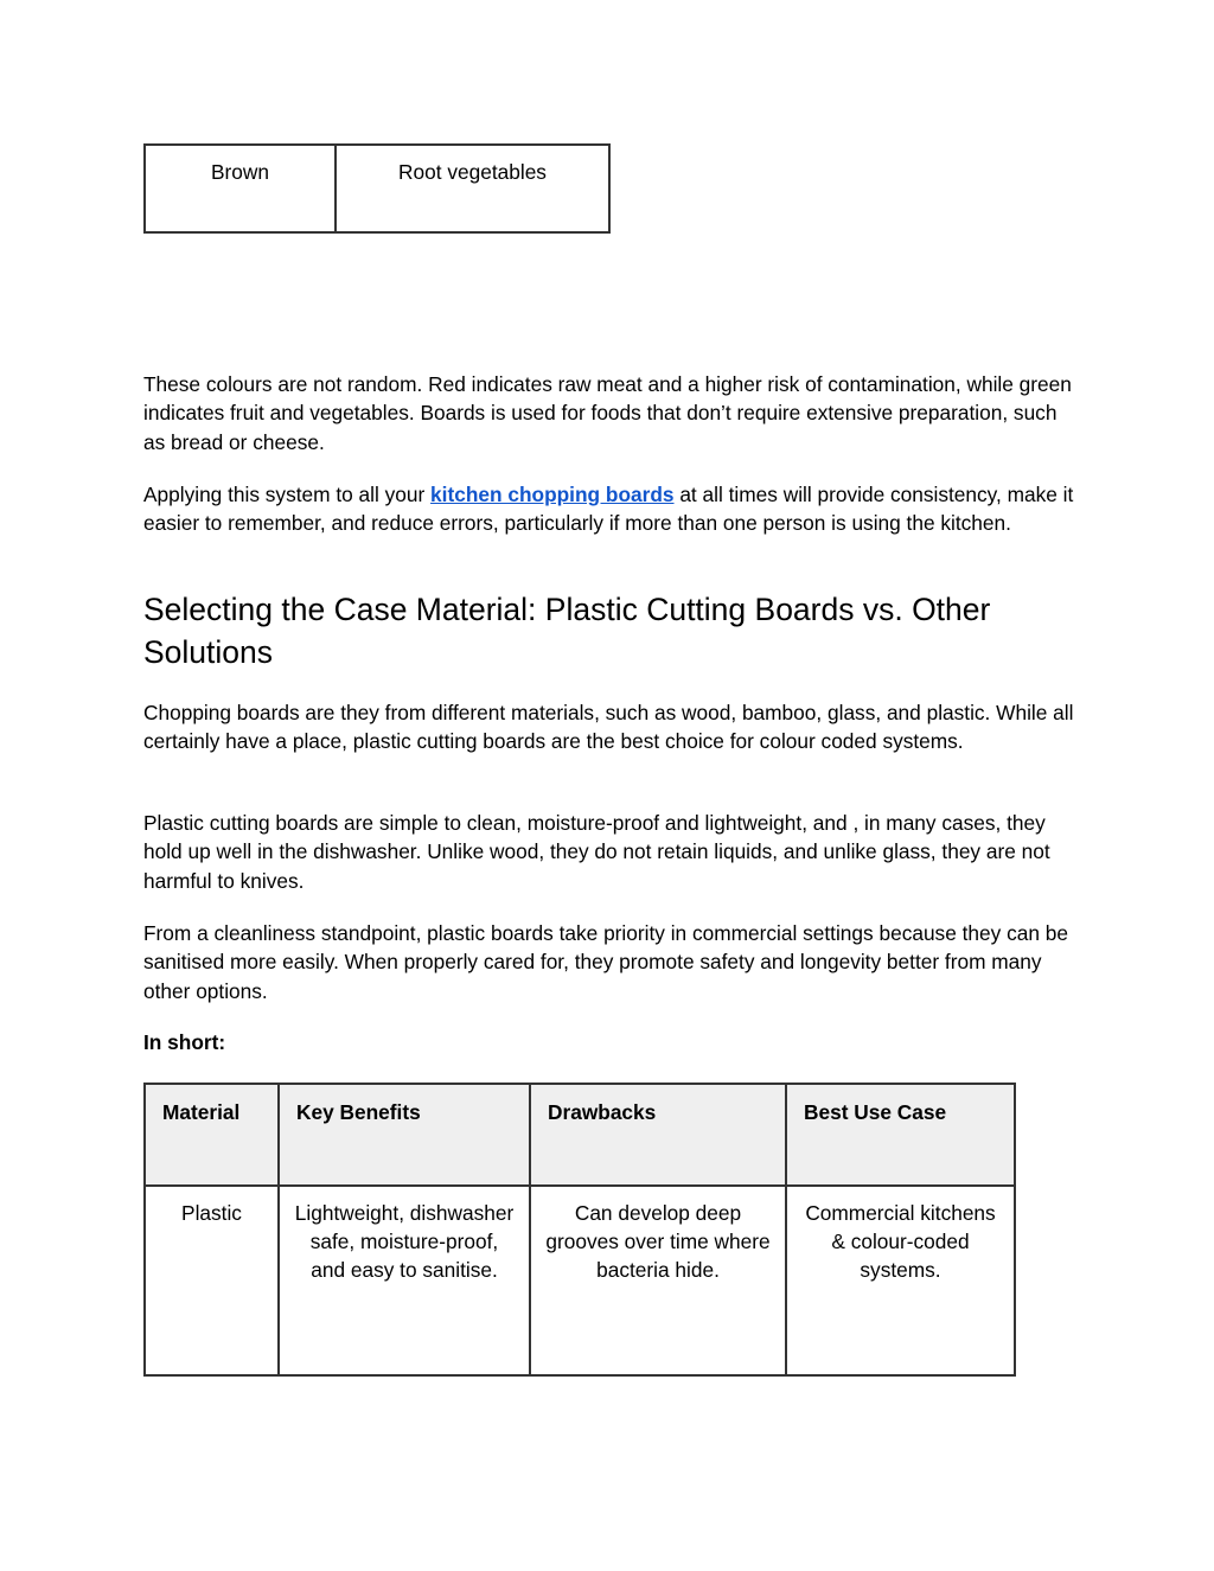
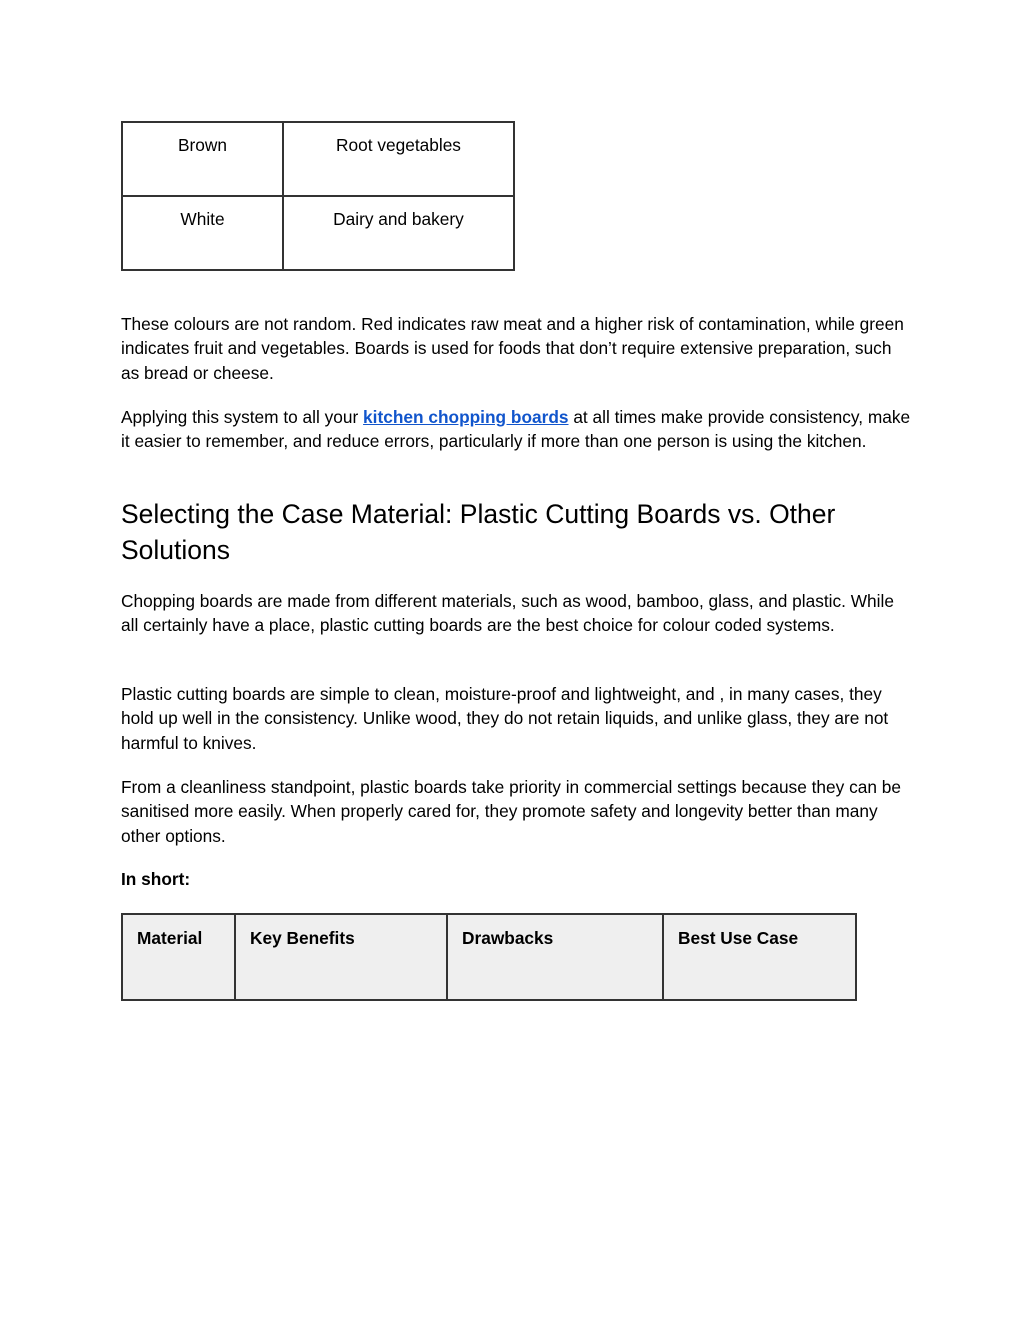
  Brown	Root vegetables
+ White	Dairy and bakery
  These colours are not random. Red indicates raw meat and a higher risk of contamination, while green indicates fruit and vegetables. Boards is used for foods that don’t require extensive preparation, such as bread or cheese.
- Applying this system to all your kitchen chopping boards at all times will provide consistency, make it easier to remember, and reduce errors, particularly if more than one person is using the kitchen.
+ Applying this system to all your kitchen chopping boards at all times make provide consistency, make it easier to remember, and reduce errors, particularly if more than one person is using the kitchen.
  Selecting the Case Material: Plastic Cutting Boards vs. Other Solutions
- Chopping boards are they from different materials, such as wood, bamboo, glass, and plastic. While all certainly have a place, plastic cutting boards are the best choice for colour coded systems.
+ Chopping boards are made from different materials, such as wood, bamboo, glass, and plastic. While all certainly have a place, plastic cutting boards are the best choice for colour coded systems.
- Plastic cutting boards are simple to clean, moisture-proof and lightweight, and , in many cases, they hold up well in the dishwasher. Unlike wood, they do not retain liquids, and unlike glass, they are not harmful to knives.
+ Plastic cutting boards are simple to clean, moisture-proof and lightweight, and , in many cases, they hold up well in the consistency. Unlike wood, they do not retain liquids, and unlike glass, they are not harmful to knives.
- From a cleanliness standpoint, plastic boards take priority in commercial settings because they can be sanitised more easily. When properly cared for, they promote safety and longevity better from many other options.
+ From a cleanliness standpoint, plastic boards take priority in commercial settings because they can be sanitised more easily. When properly cared for, they promote safety and longevity better than many other options.
  In short:
  Material	Key Benefits	Drawbacks	Best Use Case
- Plastic	Lightweight, dishwasher safe, moisture-proof, and easy to sanitise.	Can develop deep grooves over time where bacteria hide.	Commercial kitchens & colour-coded systems.
